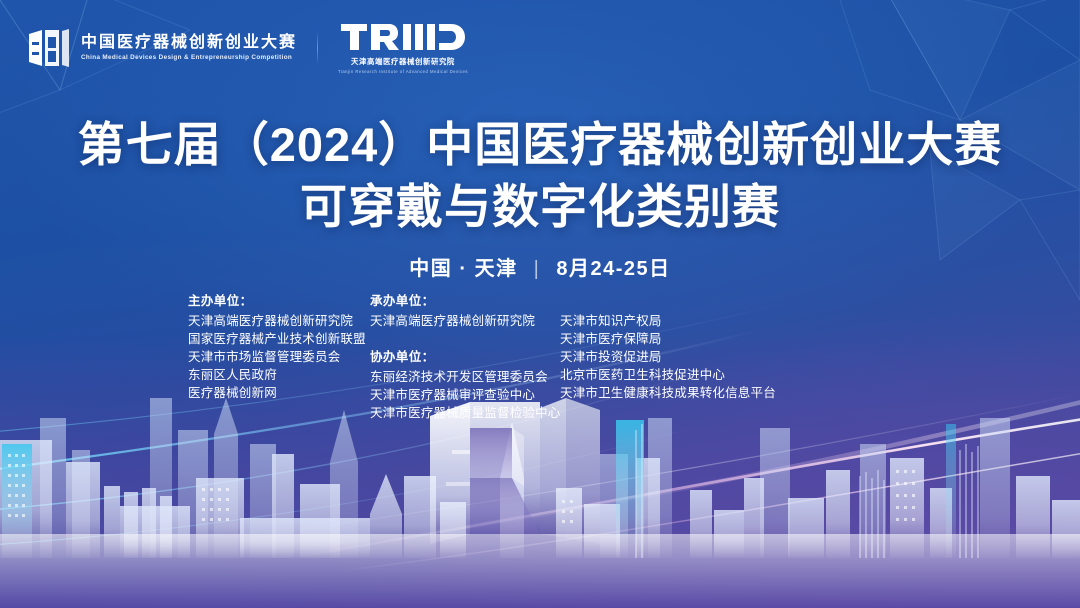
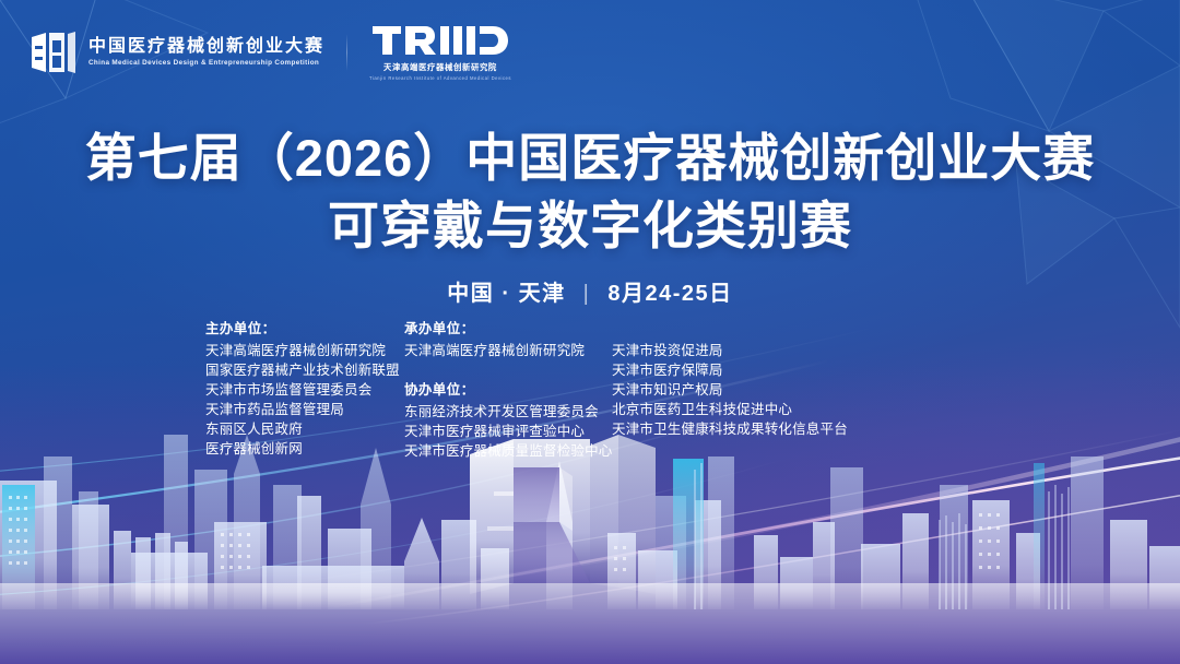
  中国医疗器械创新创业大赛
  天津高端医疗器械创新研究院
- 第七届（2024）中国医疗器械创新创业大赛
+ 第七届（2026）中国医疗器械创新创业大赛
  可穿戴与数字化类别赛
  中国 · 天津 | 8月24-25日
  主办单位：
  天津高端医疗器械创新研究院
  国家医疗器械产业技术创新联盟
  天津市市场监督管理委员会
+ 天津市药品监督管理局
  东丽区人民政府
  医疗器械创新网
  承办单位：
  天津高端医疗器械创新研究院
  协办单位：
  东丽经济技术开发区管理委员会
  天津市医疗器械审评查验中心
  天津市医疗器械质量监督检验中心
- 天津市知识产权局
+ 天津市投资促进局
  天津市医疗保障局
- 天津市投资促进局
+ 天津市知识产权局
  北京市医药卫生科技促进中心
  天津市卫生健康科技成果转化信息平台
